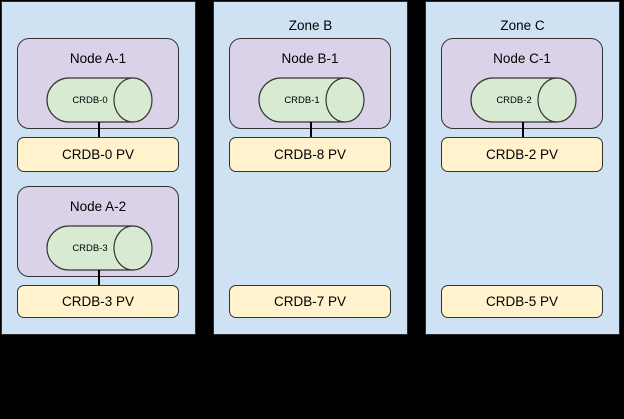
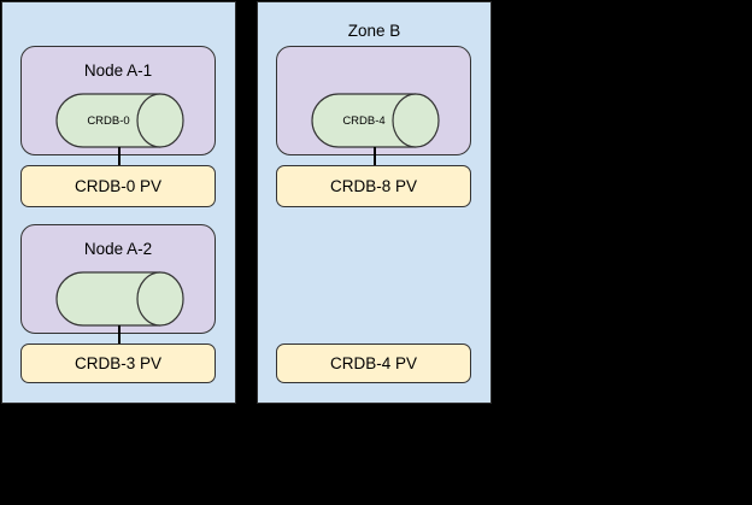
  Node A-1
  CRDB-0
  CRDB-0 PV
  Node A-2
- CRDB-3
  CRDB-3 PV
  Zone B
- Node B-1
- CRDB-1
+ CRDB-4
  CRDB-8 PV
- CRDB-7 PV
+ CRDB-4 PV
- Zone C
- Node C-1
- CRDB-2
- CRDB-2 PV
- CRDB-5 PV
